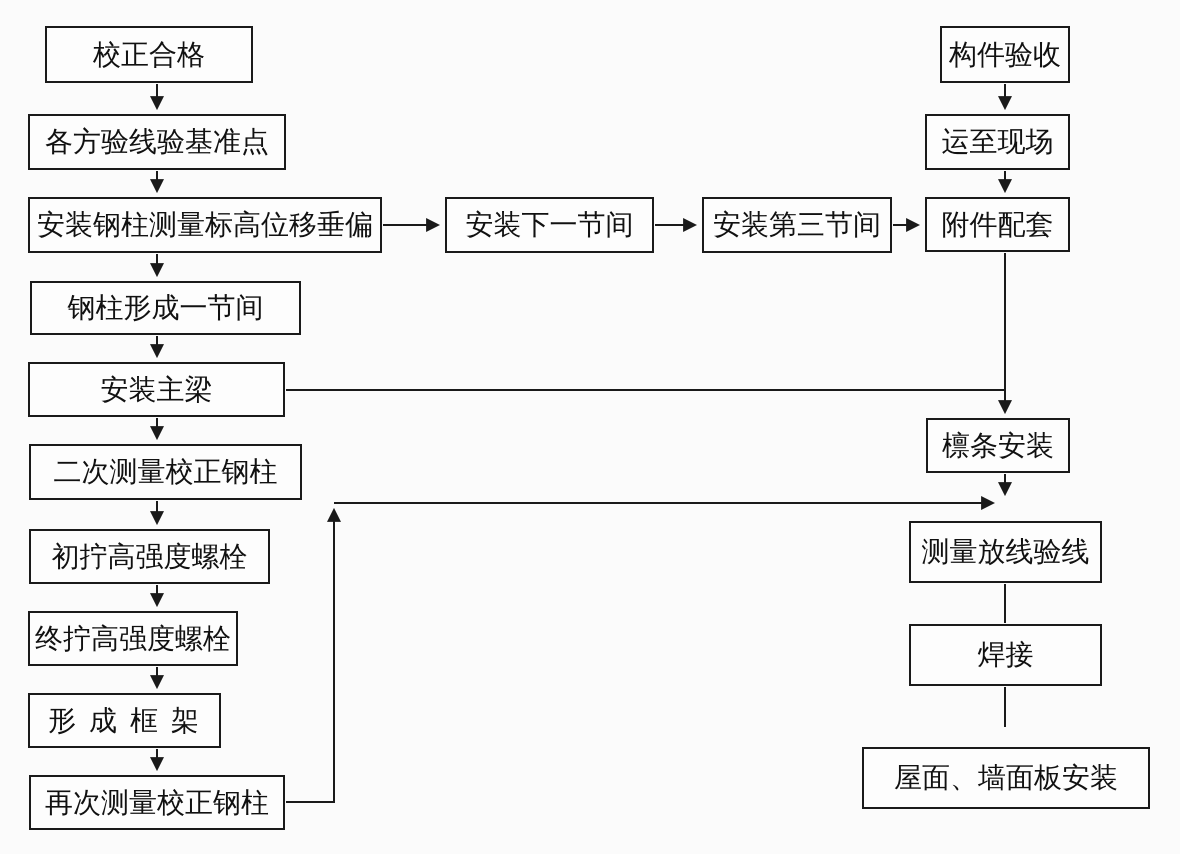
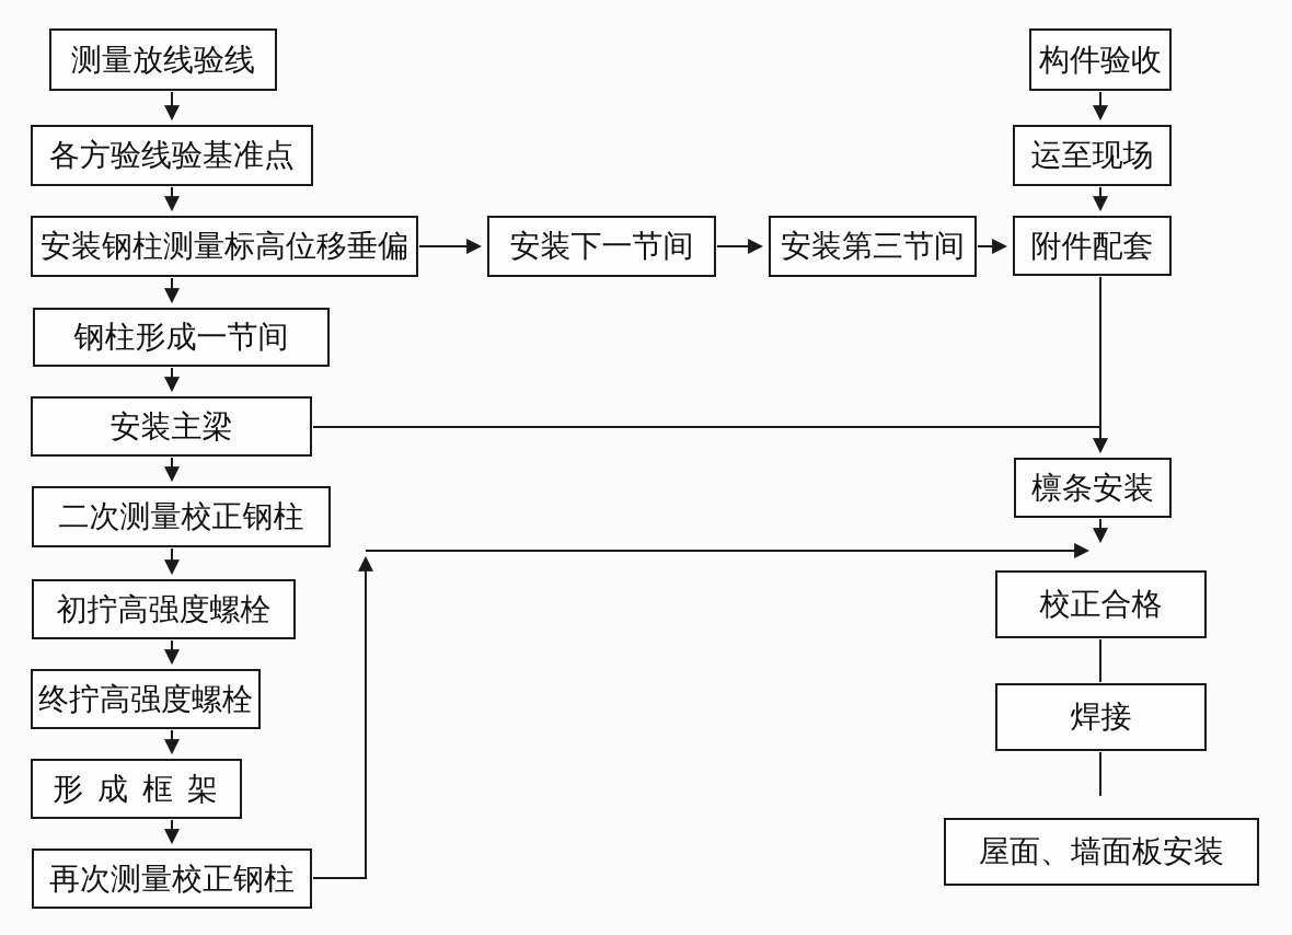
- 校正合格
+ 测量放线验线
  各方验线验基准点
  安装钢柱测量标高位移垂偏
  钢柱形成一节间
  安装主梁
  二次测量校正钢柱
  初拧高强度螺栓
  终拧高强度螺栓
  形 成 框 架
  再次测量校正钢柱
  安装下一节间
  安装第三节间
  构件验收
  运至现场
  附件配套
  檩条安装
- 测量放线验线
+ 校正合格
  焊接
  屋面、墙面板安装
